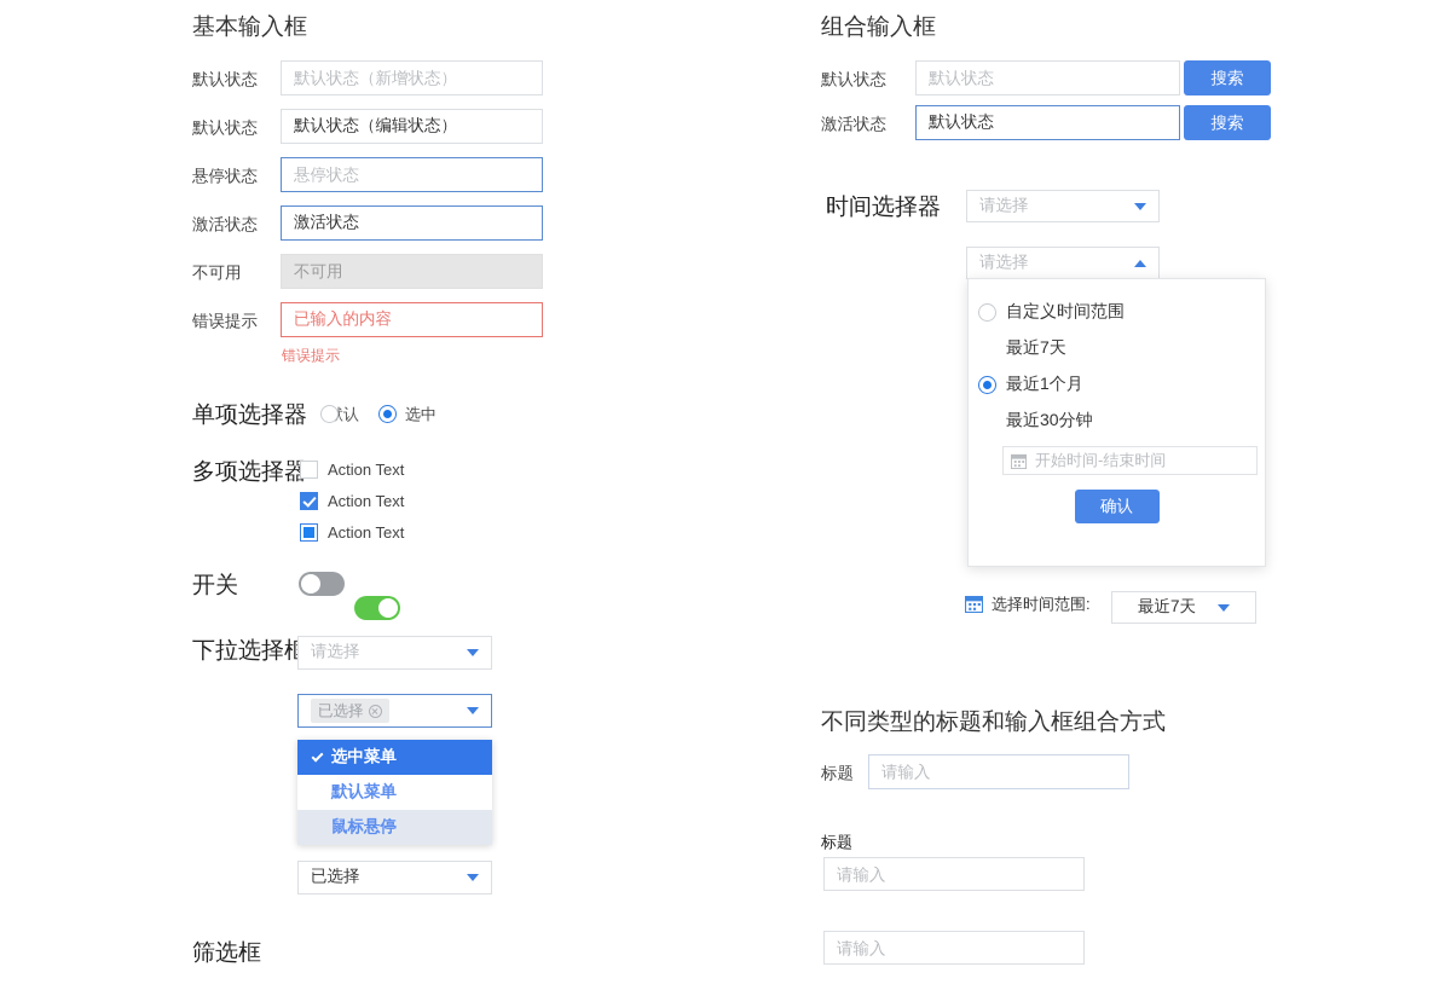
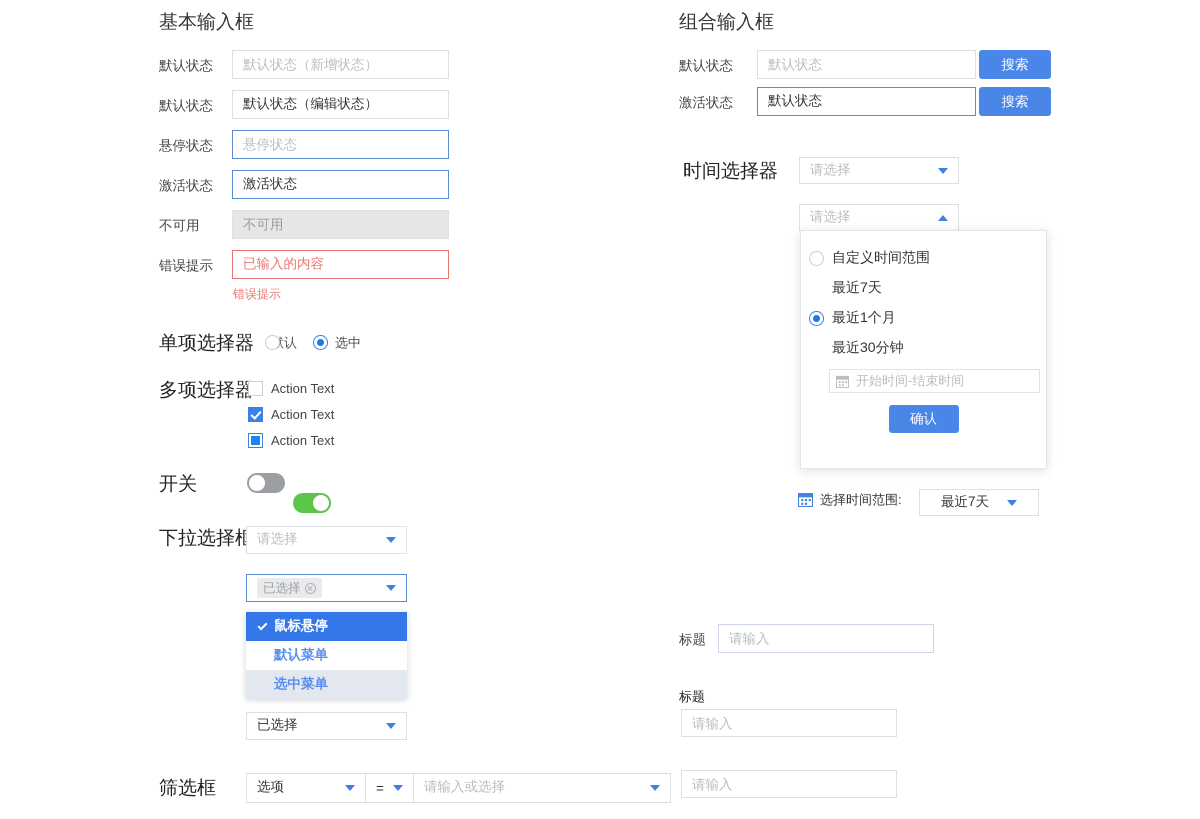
  基本输入框
  默认状态
  默认状态（新增状态）
  默认状态
  默认状态（编辑状态）
  悬停状态
  悬停状态
  激活状态
  激活状态
  不可用
  不可用
  错误提示
  已输入的内容
  错误提示
  单项选择器
  选中
  多项选择器
  Action Text
  Action Text
  Action Text
  开关
  下拉选择框
  请选择
  已选择
- 选中菜单
+ 鼠标悬停
  默认菜单
- 鼠标悬停
+ 选中菜单
  已选择
  筛选框
+ 选项
+ =
+ 请输入或选择
  组合输入框
  默认状态
  默认状态
  搜索
  激活状态
  默认状态
  搜索
  时间选择器
  请选择
  请选择
  自定义时间范围
  最近7天
  最近1个月
  最近30分钟
  开始时间-结束时间
  确认
  选择时间范围:
  最近7天
- 不同类型的标题和输入框组合方式
  标题
  请输入
  标题
  请输入
  请输入
